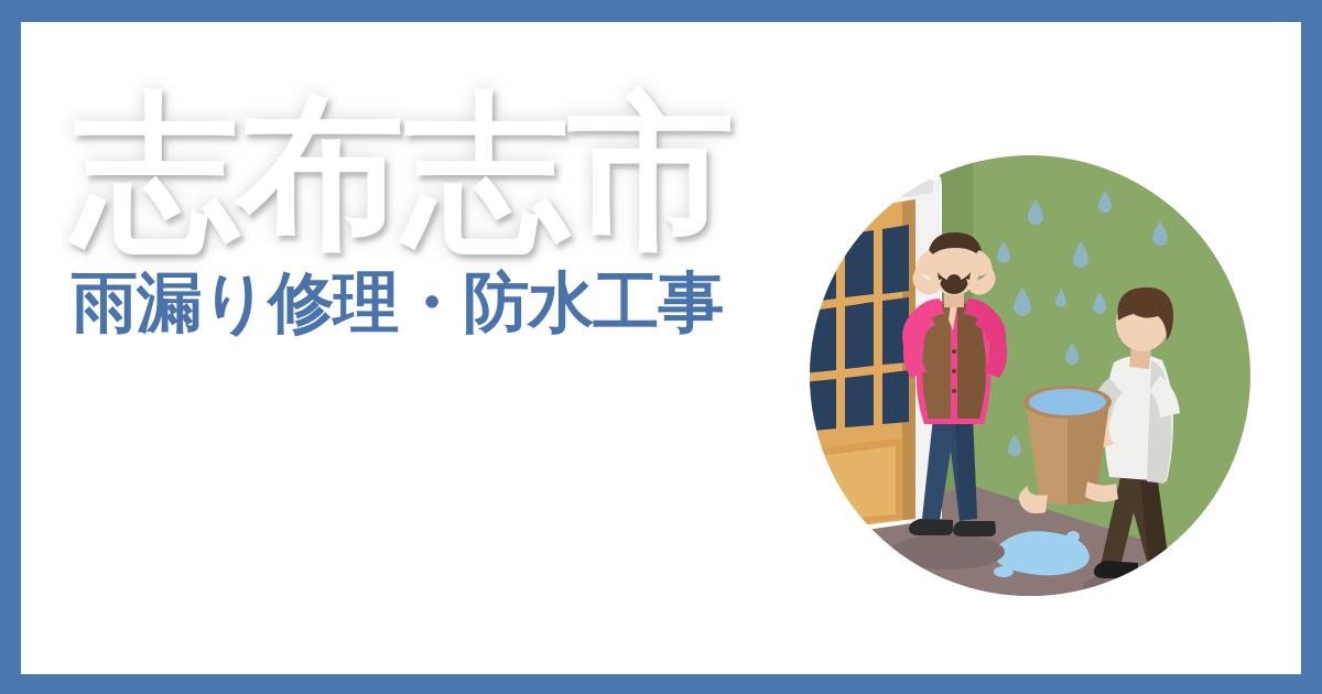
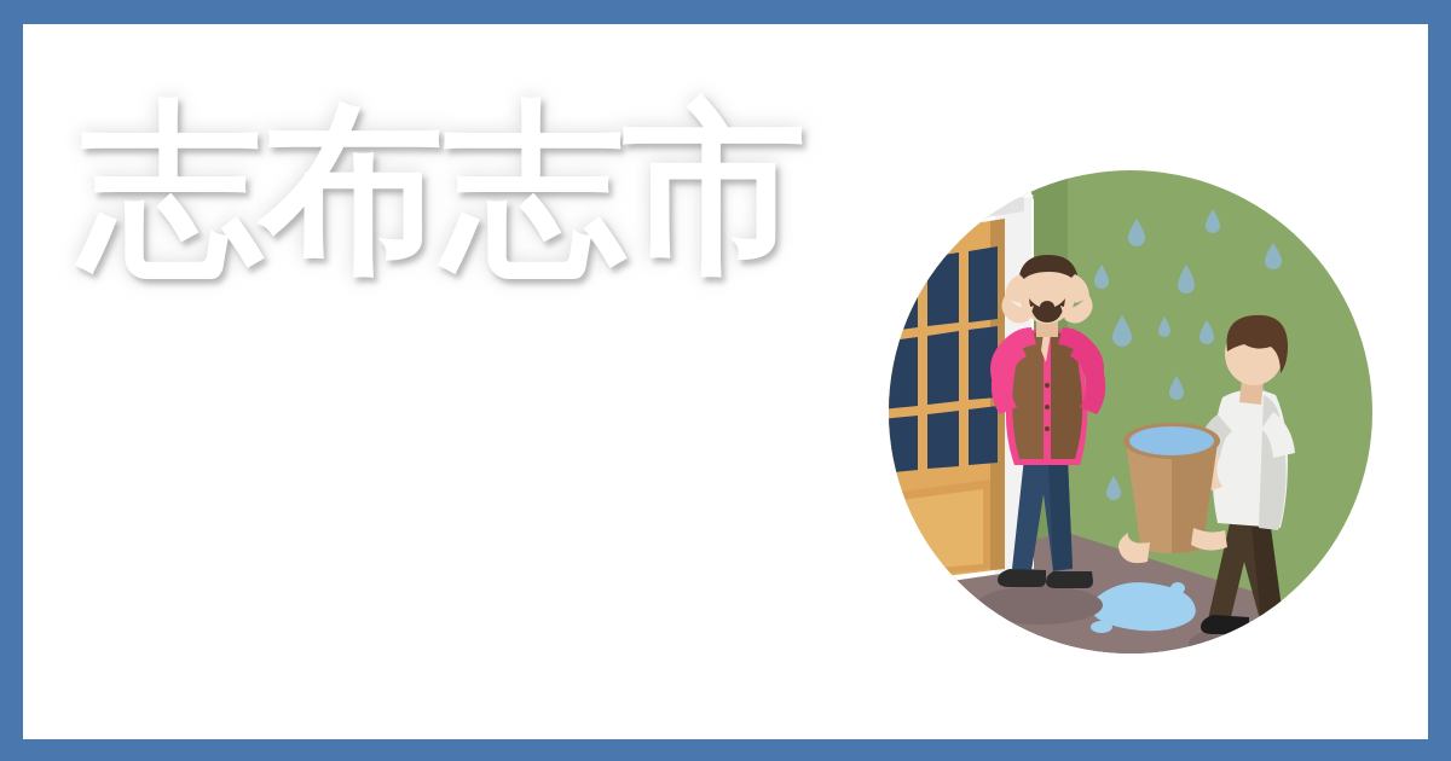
  志布志市
- 雨漏り修理・防水工事
